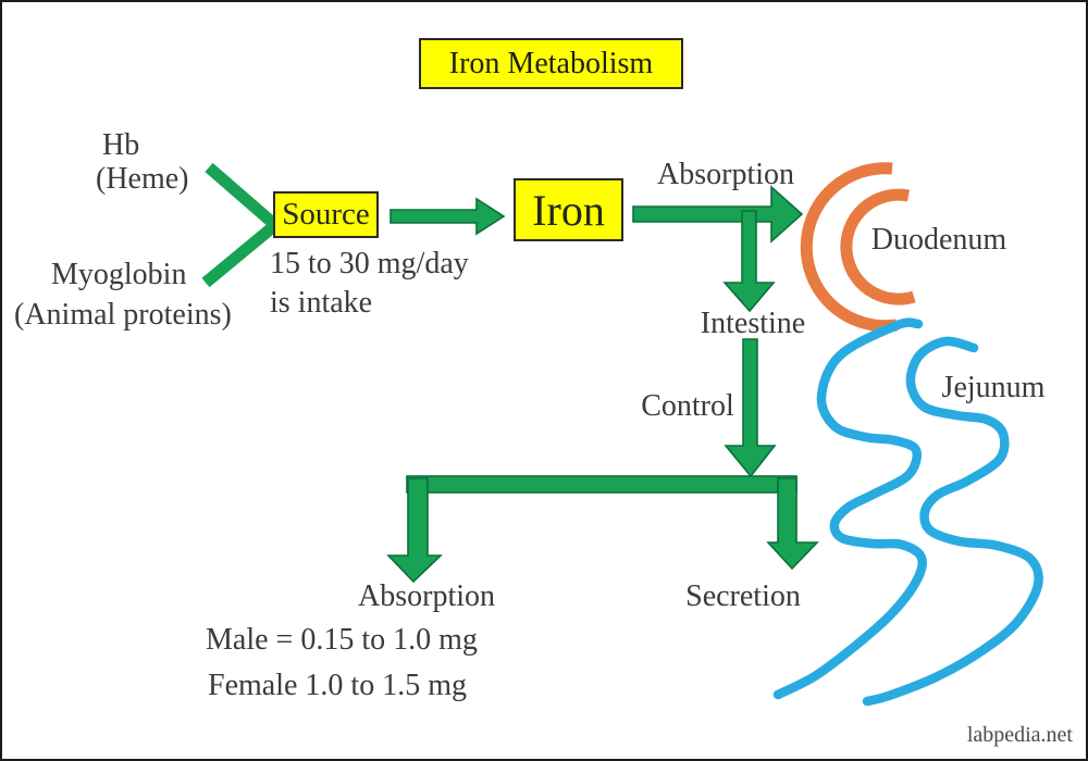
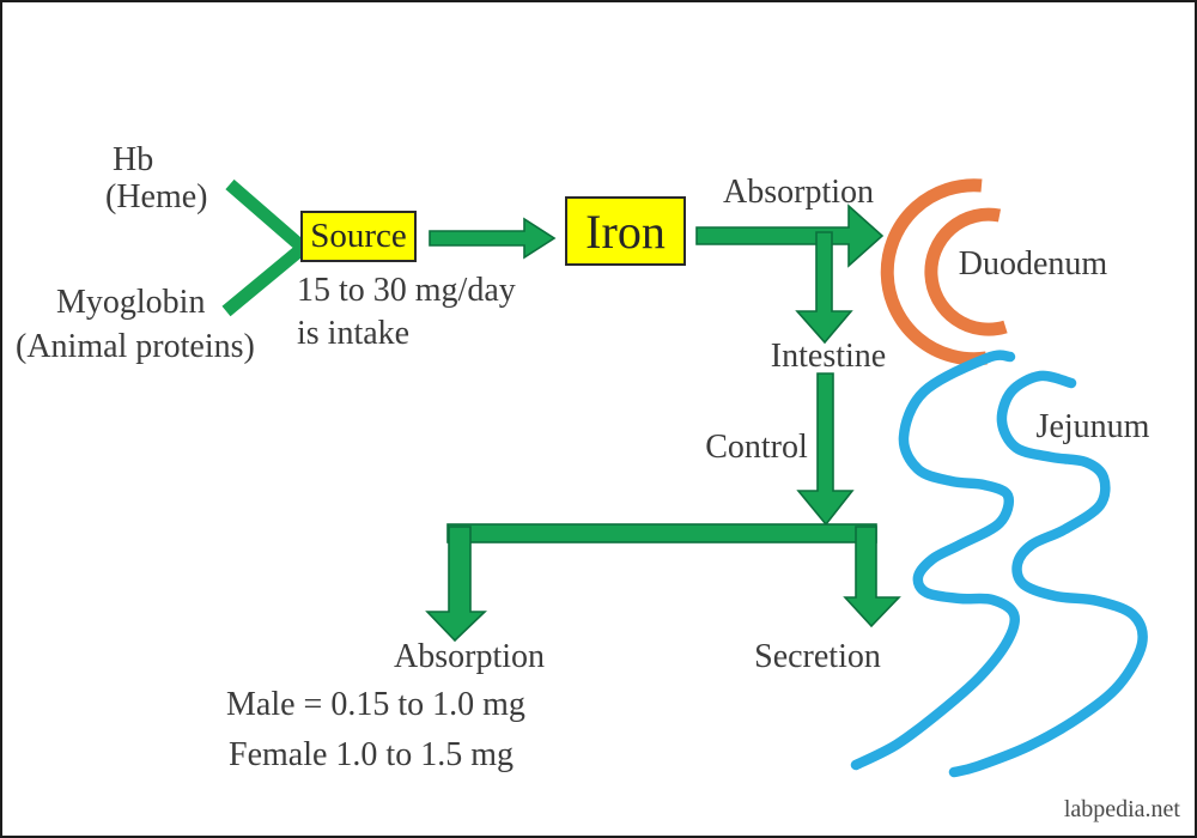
- Iron Metabolism
  Hb
  (Heme)
  Myoglobin
  (Animal proteins)
  Source
  15 to 30 mg/day
  is intake
  Iron
  Absorption
  Duodenum
  Intestine
  Control
  Jejunum
  Absorption
  Secretion
  Male = 0.15 to 1.0 mg
  Female 1.0 to 1.5 mg
  labpedia.net
